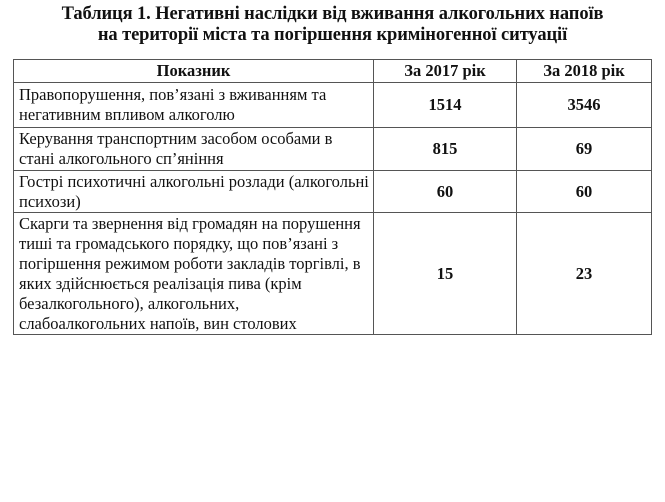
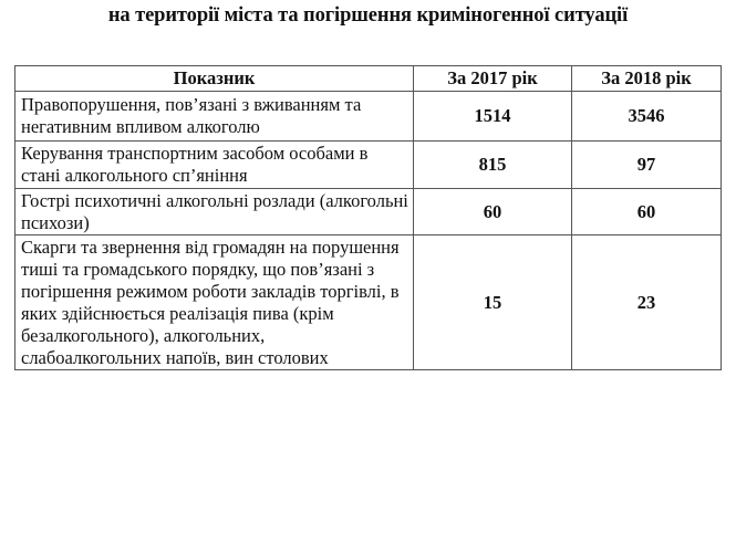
- Таблиця 1. Негативні наслідки від вживання алкогольних напоїв
  на території міста та погіршення криміногенної ситуації
  Показник	За 2017 рік	За 2018 рік
  Правопорушення, пов’язані з вживанням та негативним впливом алкоголю	1514	3546
- Керування транспортним засобом особами в стані алкогольного сп’яніння	815	69
+ Керування транспортним засобом особами в стані алкогольного сп’яніння	815	97
  Гострі психотичні алкогольні розлади (алкогольні психози)	60	60
  Скарги та звернення від громадян на порушення тиші та громадського порядку, що пов’язані з погіршення режимом роботи закладів торгівлі, в яких здійснюється реалізація пива (крім безалкогольного), алкогольних, слабоалкогольних напоїв, вин столових	15	23
